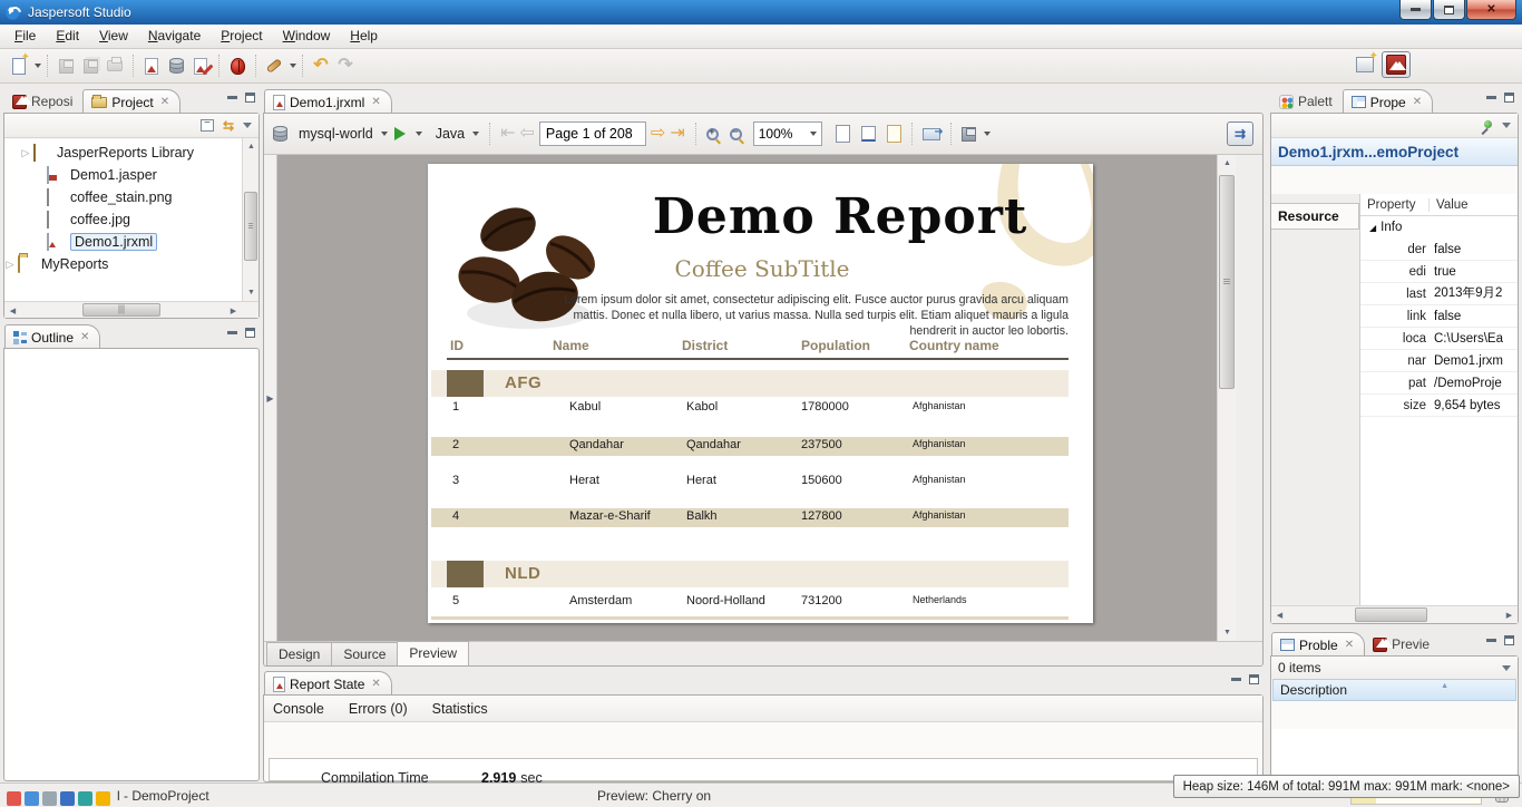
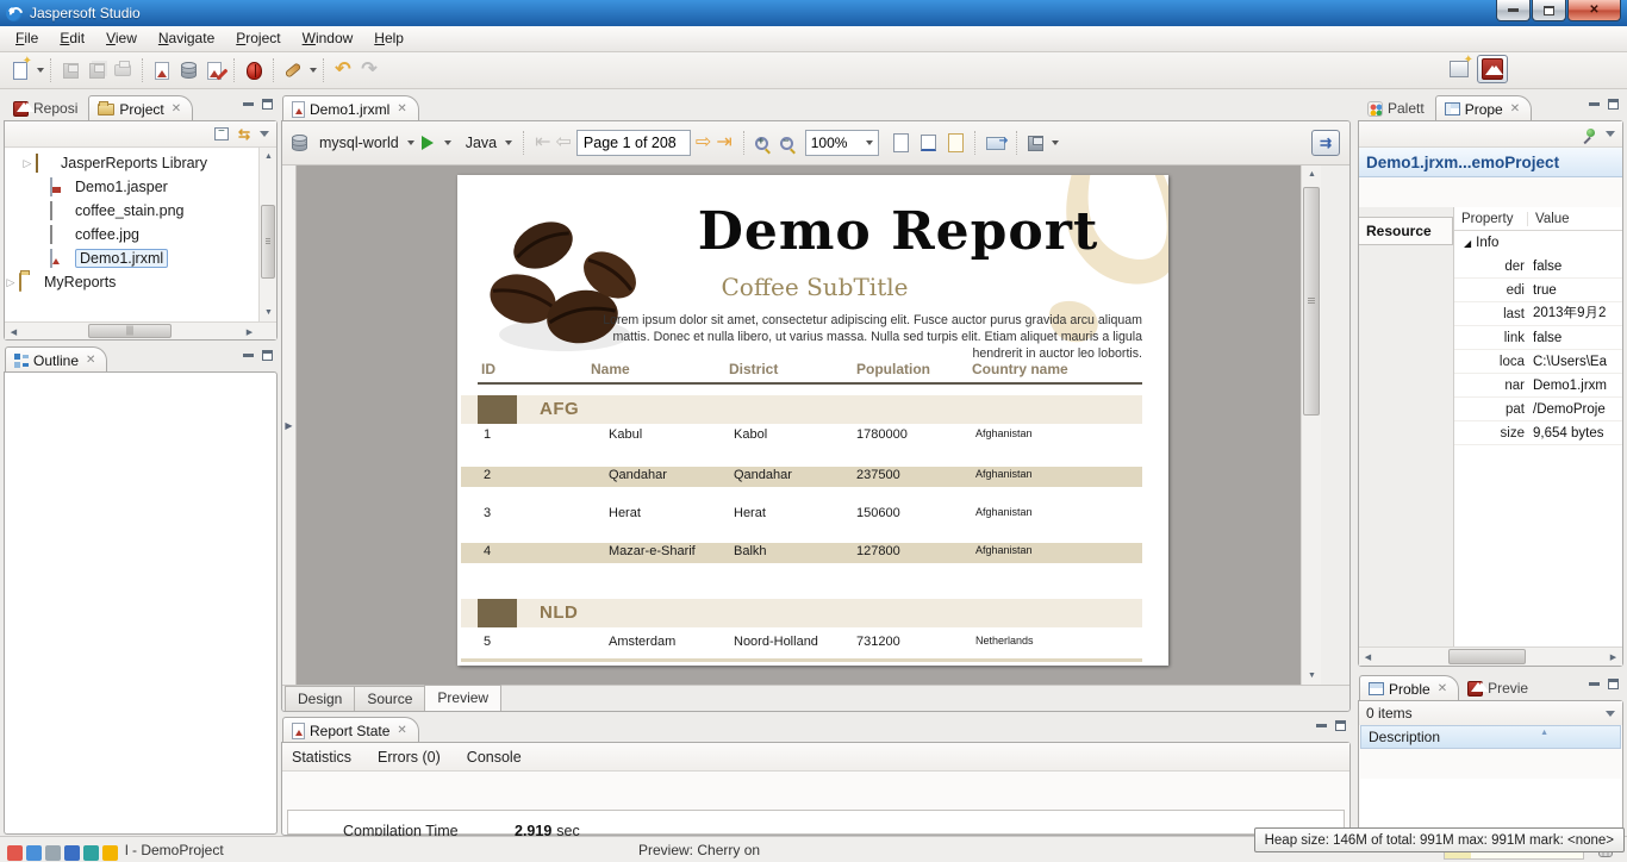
  Jaspersoft Studio
  ✕
  File
  Edit
  View
  Navigate
  Project
  Window
  Help
  ↶
  ↷
  Reposi
  Project
  ✕
  ⇆
  ▷
  JasperReports Library
  Demo1.jasper
  coffee_stain.png
  coffee.jpg
  Demo1.jrxml
  ▷
  MyReports
  Outline
  ✕
  Demo1.jrxml
  ✕
  mysql-world
  Java
  ⇤
  ⇦
  Page 1 of 208
  ⇨
  ⇥
  +
  −
  100%
  ⇉
  ▶
  Demo Report
  Coffee SubTitle
  Lorem ipsum dolor sit amet, consectetur adipiscing elit. Fusce auctor purus gravida arcu aliquam mattis. Donec et nulla libero, ut varius massa. Nulla sed turpis elit. Etiam aliquet mauris a ligula hendrerit in auctor leo lobortis.
  ID
  Name
  District
  Population
  Country name
  AFG
  1
  Kabul
  Kabol
  1780000
  Afghanistan
  2
  Qandahar
  Qandahar
  237500
  Afghanistan
  3
  Herat
  Herat
  150600
  Afghanistan
  4
  Mazar-e-Sharif
  Balkh
  127800
  Afghanistan
  NLD
  5
  Amsterdam
  Noord-Holland
  731200
  Netherlands
  Design
  Source
  Preview
  Report State
  ✕
- Console
+ Statistics
  Errors (0)
- Statistics
+ Console
  Compilation Time
  2.919
  sec
  Palett
  Prope
  ✕
  Demo1.jrxm...emoProject
  Resource
  Property
  Value
  ◢
  Info
  der
  false
  edi
  true
  last
  2013年9月2
  link
  false
  loca
  C:\Users\Ea
  nar
  Demo1.jrxm
  pat
  /DemoProje
  size
  9,654 bytes
  Proble
  ✕
  Previe
  0 items
  Description
  l - DemoProject
  Preview: Cherry on
  Heap size: 146M of total: 991M max: 991M mark: <none>
